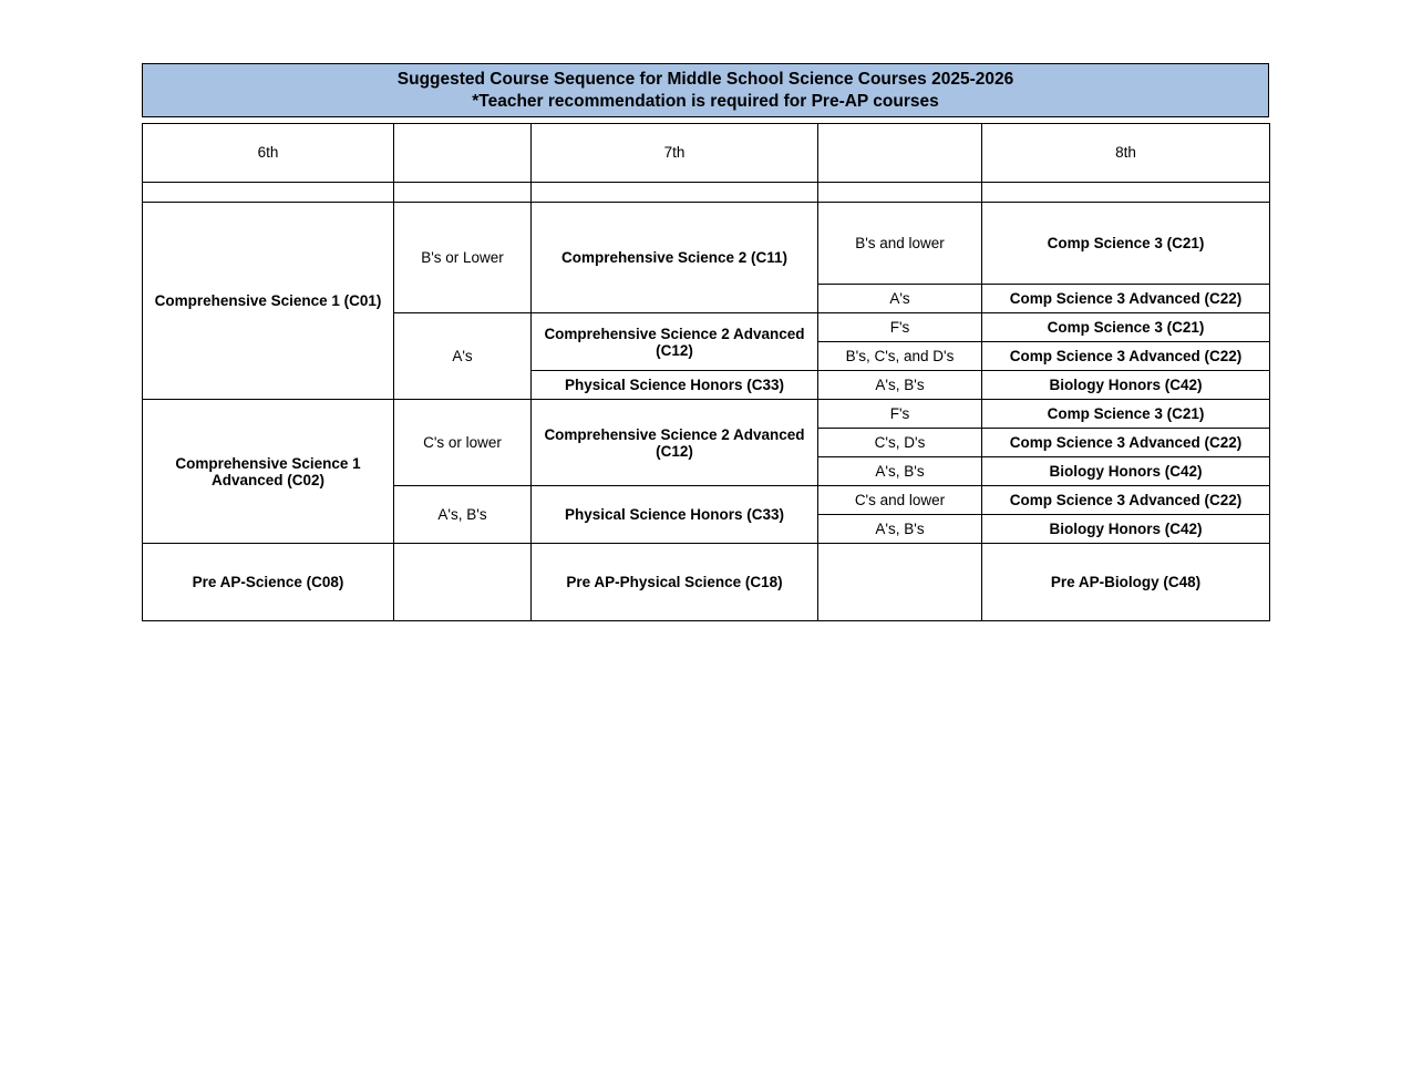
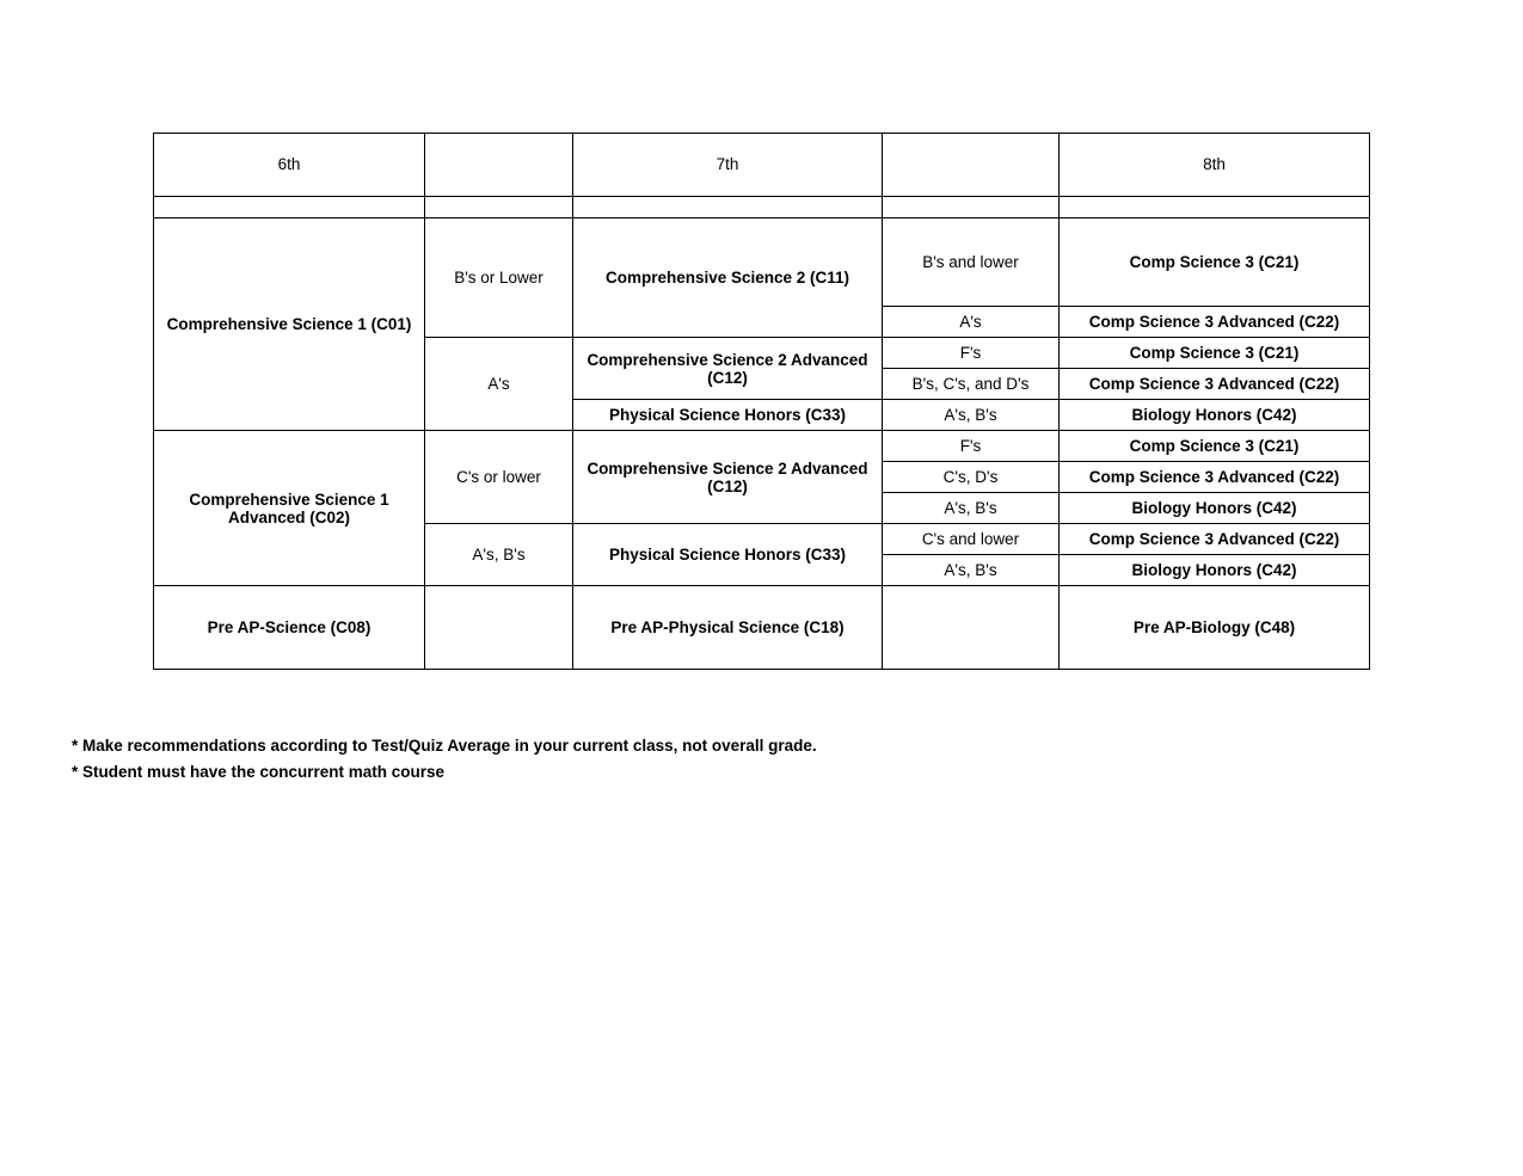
- Suggested Course Sequence for Middle School Science Courses 2025-2026
- *Teacher recommendation is required for Pre-AP courses
  6th		7th		8th
  Comprehensive Science 1 (C01)	B's or Lower	Comprehensive Science 2 (C11)	B's and lower	Comp Science 3 (C21)
  A's	Comp Science 3 Advanced (C22)
  A's	Comprehensive Science 2 Advanced (C12)	F's	Comp Science 3 (C21)
  B's, C's, and D's	Comp Science 3 Advanced (C22)
  Physical Science Honors (C33)	A's, B's	Biology Honors (C42)
  Comprehensive Science 1 Advanced (C02)	C's or lower	Comprehensive Science 2 Advanced (C12)	F's	Comp Science 3 (C21)
  C's, D's	Comp Science 3 Advanced (C22)
  A's, B's	Biology Honors (C42)
  A's, B's	Physical Science Honors (C33)	C's and lower	Comp Science 3 Advanced (C22)
  A's, B's	Biology Honors (C42)
  Pre AP-Science (C08)		Pre AP-Physical Science (C18)		Pre AP-Biology (C48)
+ * Make recommendations according to Test/Quiz Average in your current class, not overall grade.
+ * Student must have the concurrent math course
